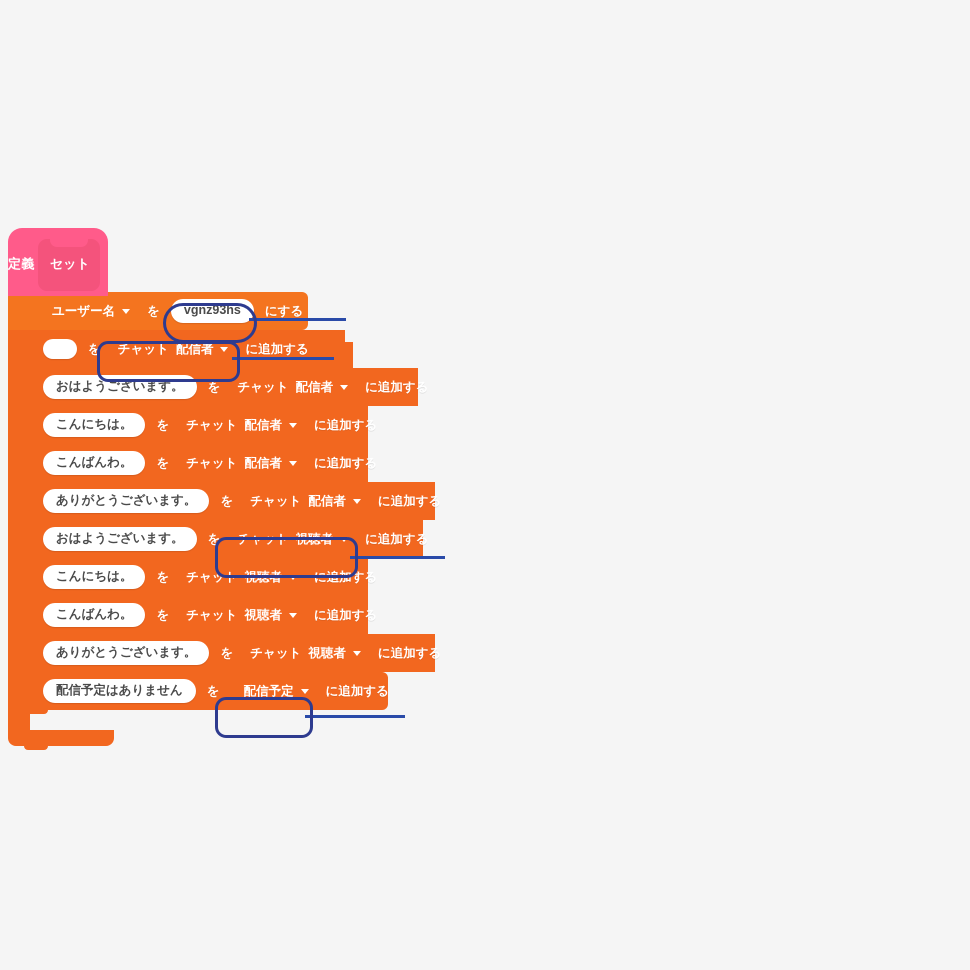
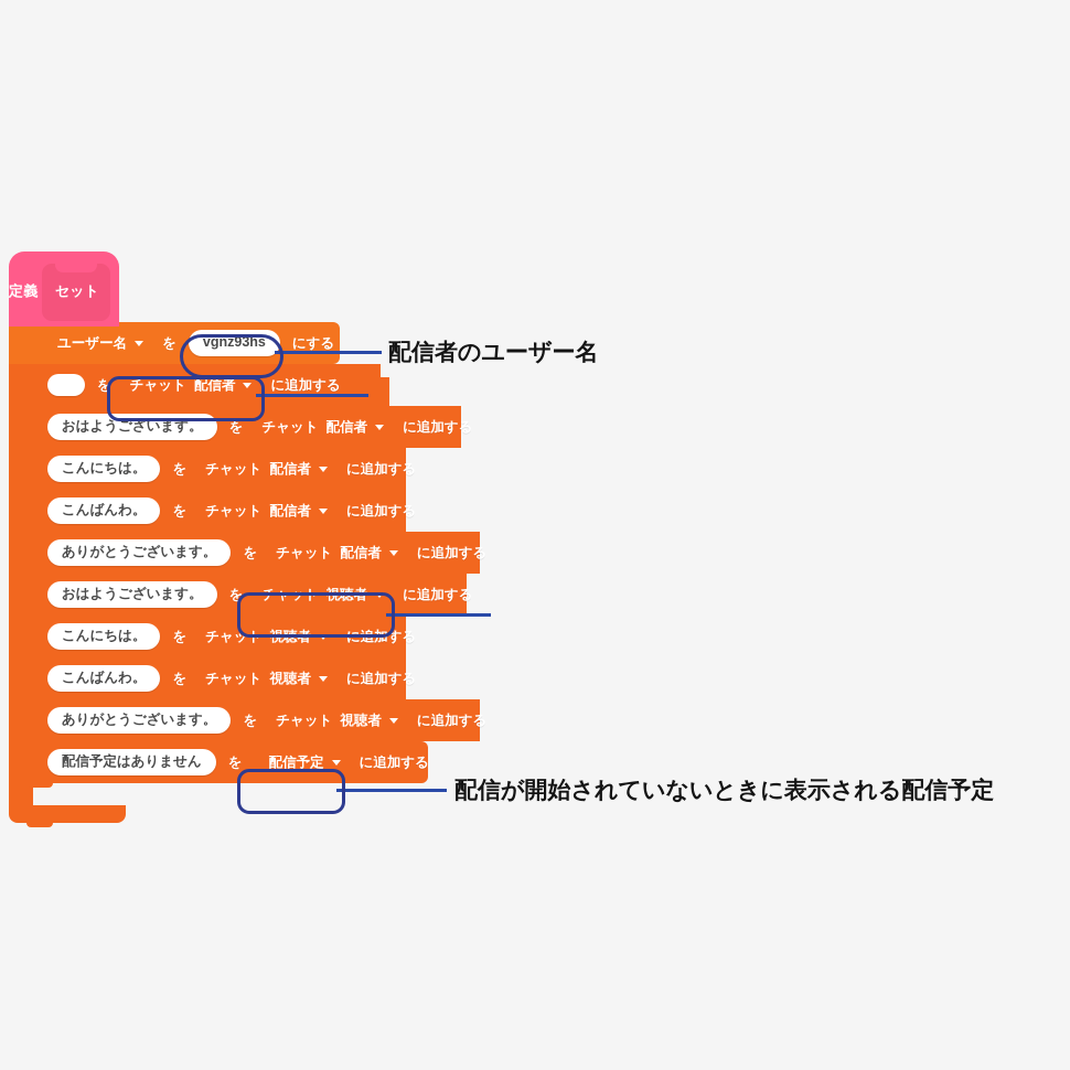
  定義
  セット
  ユーザー名
  を
  vgnz93hs
  にする
  を
  チャット
  配信者
  に追加する
  おはようございます。
  を
  チャット
  配信者
  に追加する
  こんにちは。
  を
  チャット
  配信者
  に追加する
  こんばんわ。
  を
  チャット
  配信者
  に追加する
  ありがとうございます。
  を
  チャット
  配信者
  に追加する
  おはようございます。
  を
  チャット
  視聴者
  に追加する
  こんにちは。
  を
  チャット
  視聴者
  に追加する
  こんばんわ。
  を
  チャット
  視聴者
  に追加する
  ありがとうございます。
  を
  チャット
  視聴者
  に追加する
  配信予定はありません
  を
  配信予定
  に追加する
+ 配信者のユーザー名
+ 配信が開始されていないときに表示される配信予定
